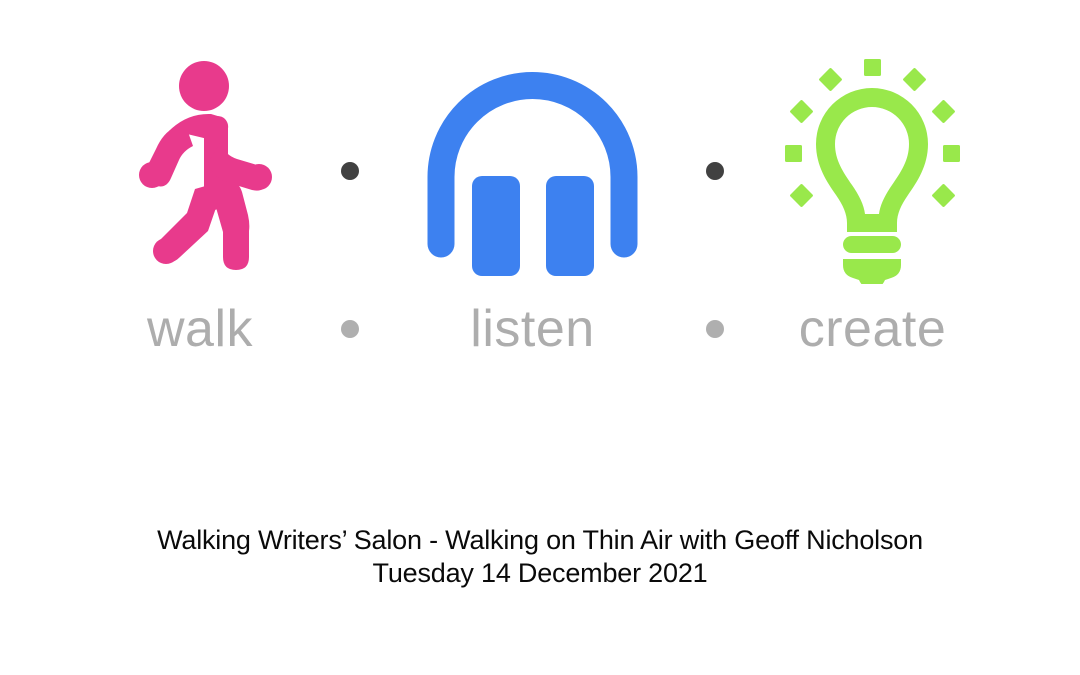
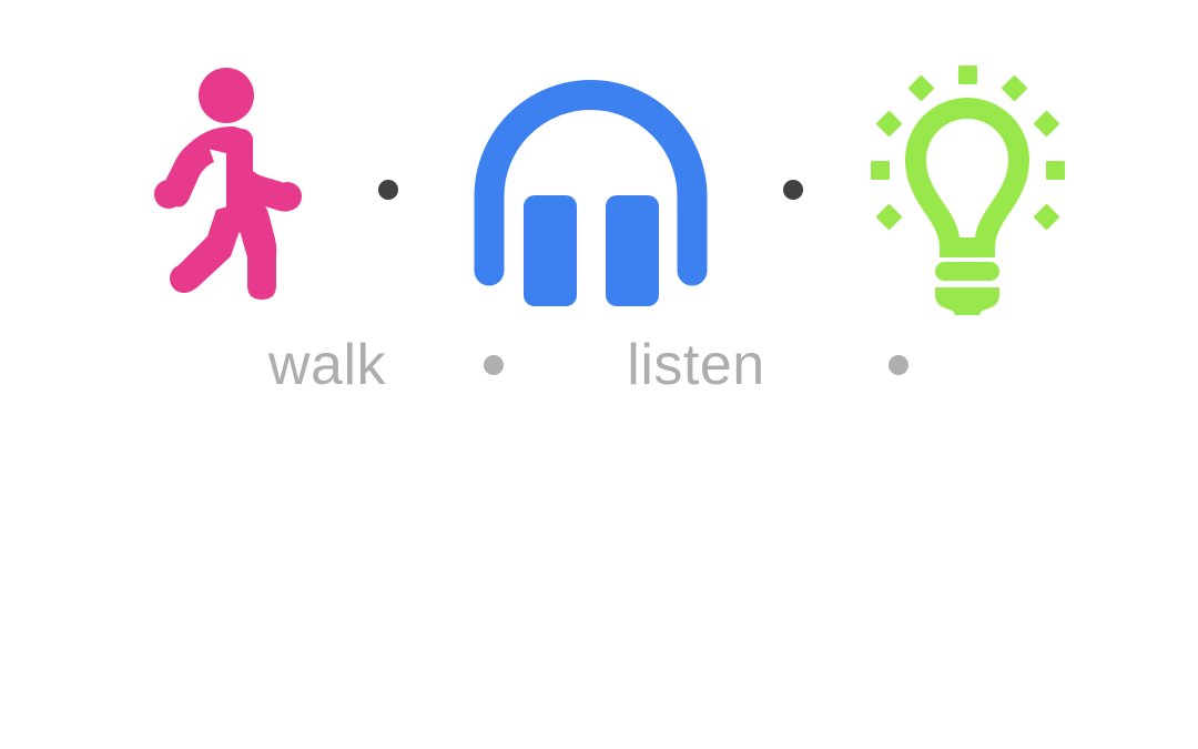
  walk
  listen
- create
- Walking Writers’ Salon - Walking on Thin Air with Geoff Nicholson
- Tuesday 14 December 2021
